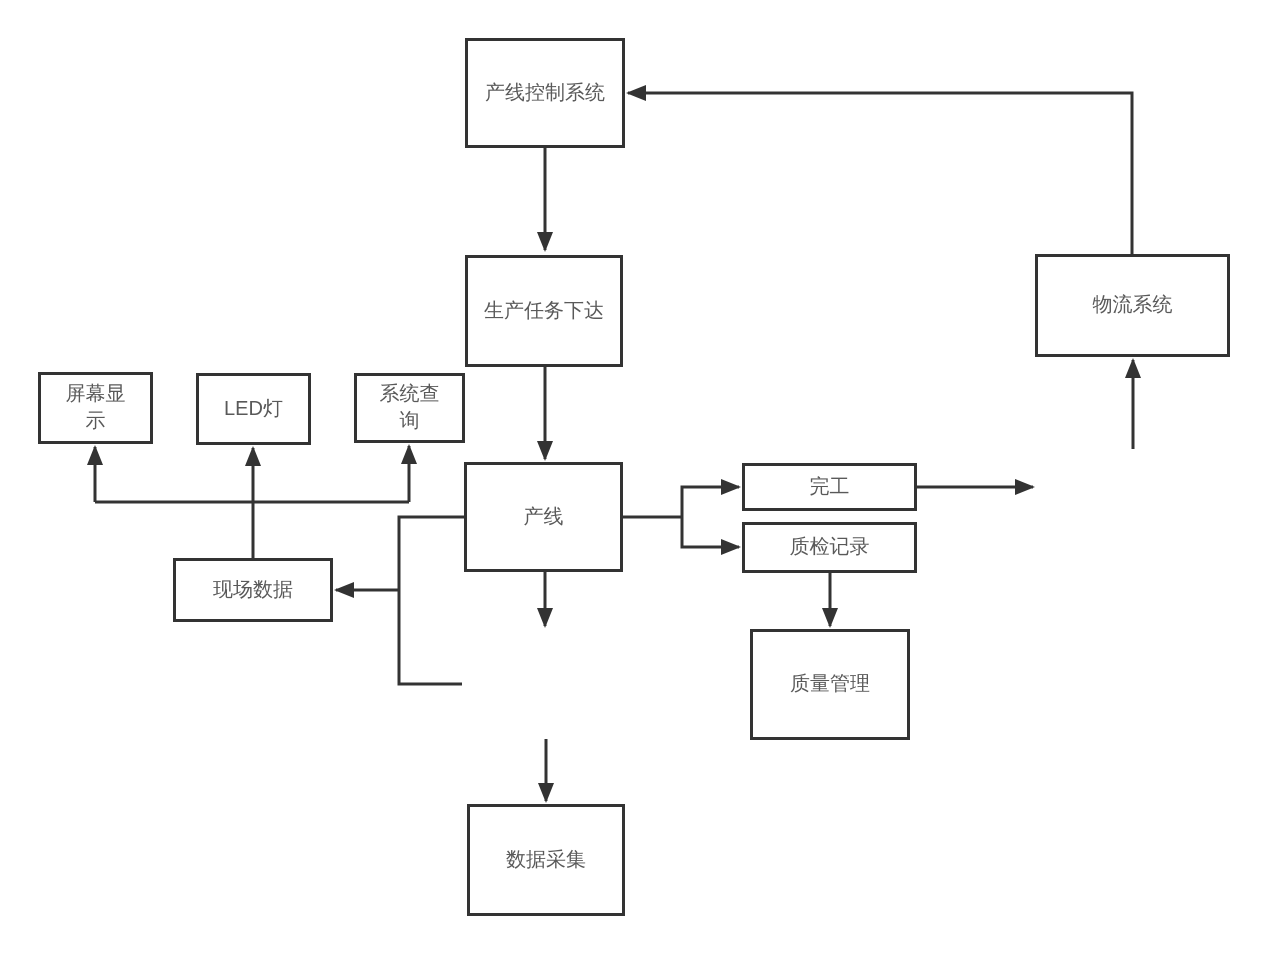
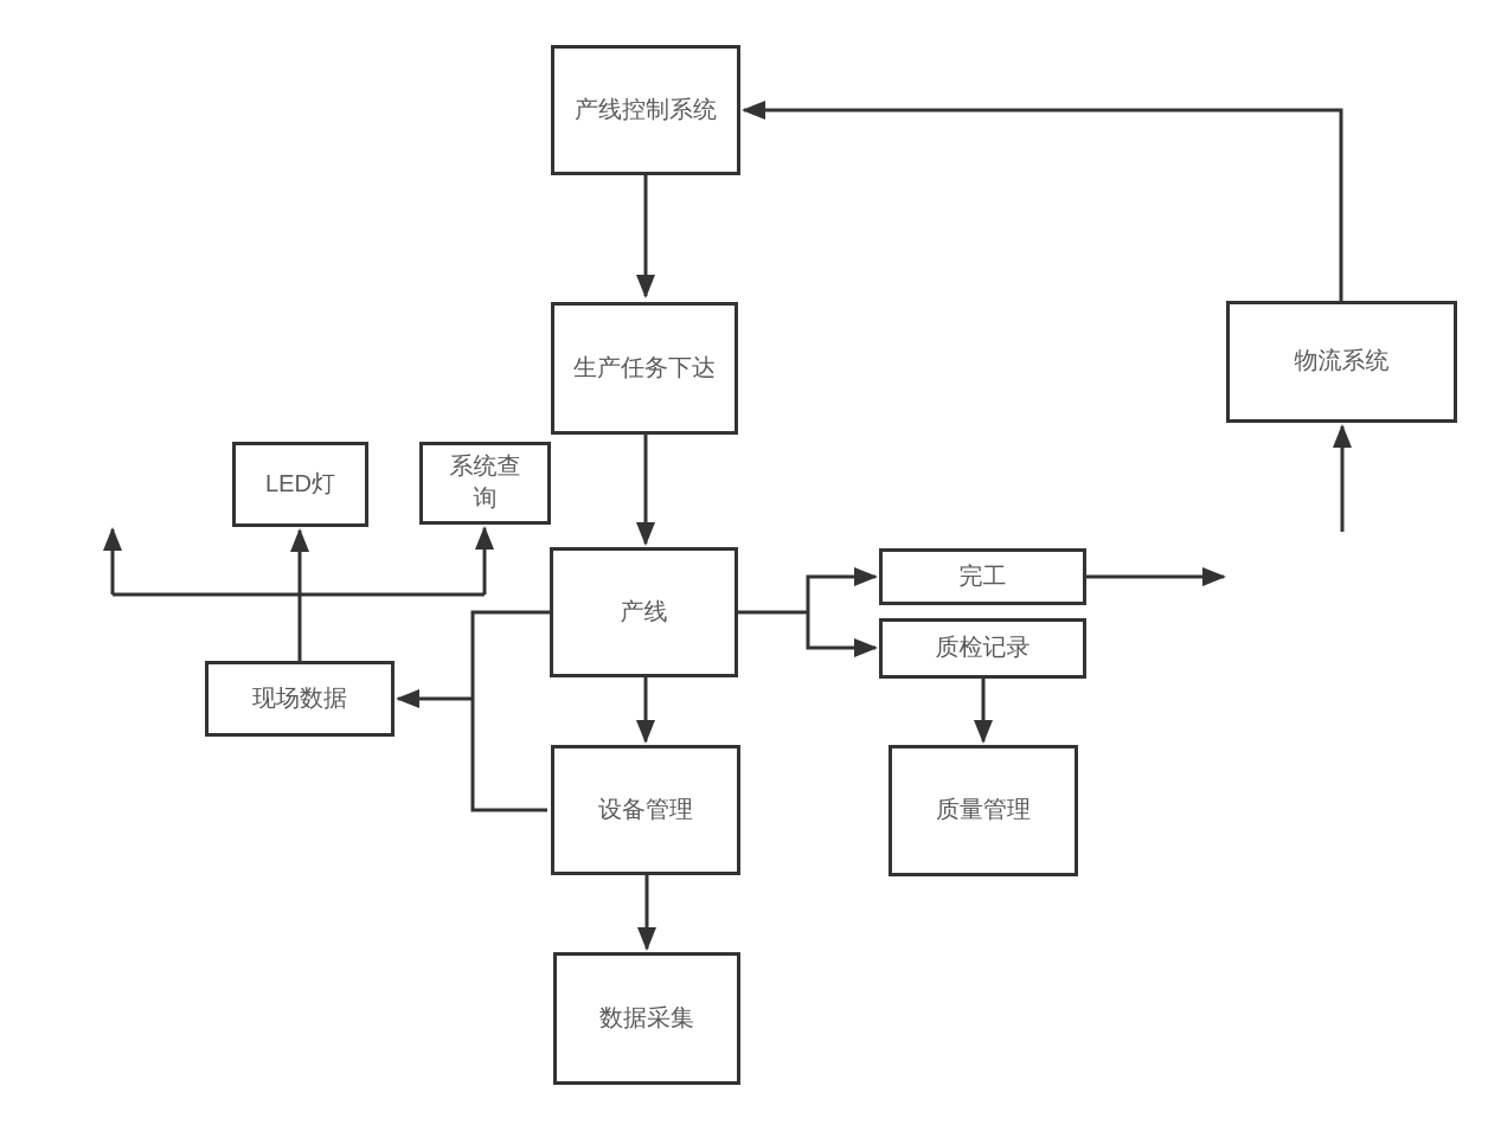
  产线控制系统
  生产任务下达
  产线
+ 设备管理
  数据采集
- 屏幕显示
  LED灯
  系统查询
  现场数据
  完工
  质检记录
  质量管理
  物流系统
